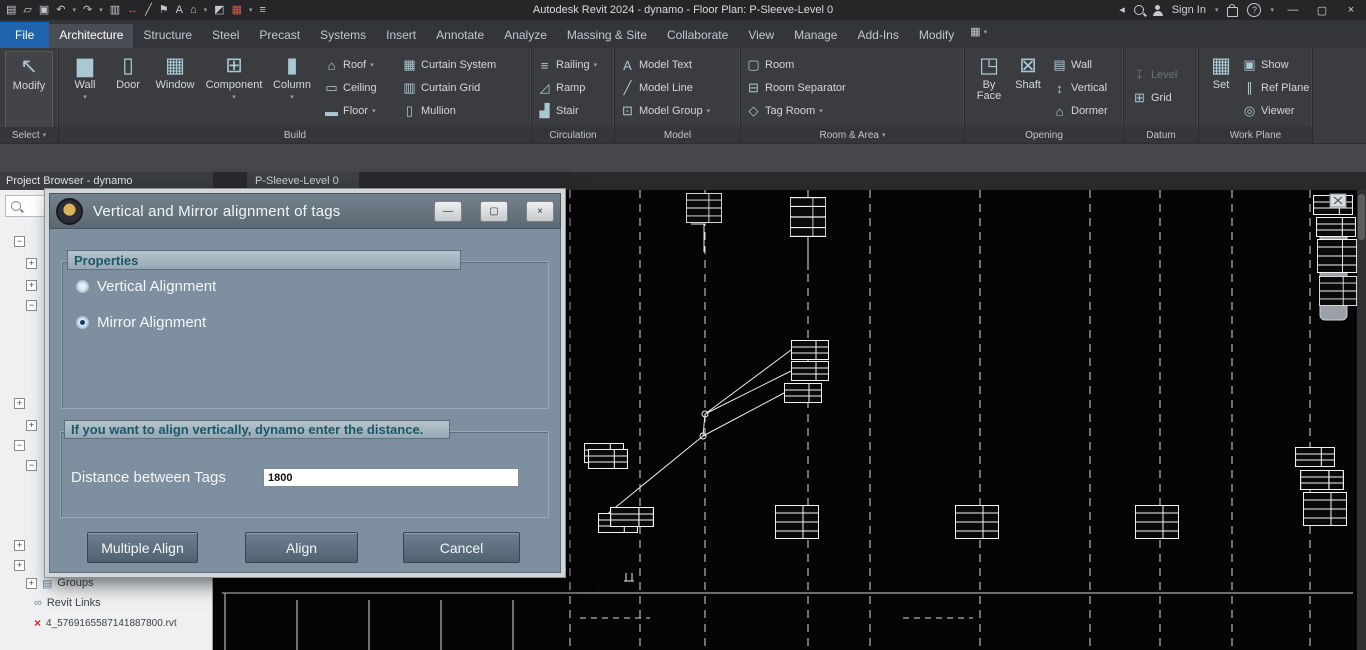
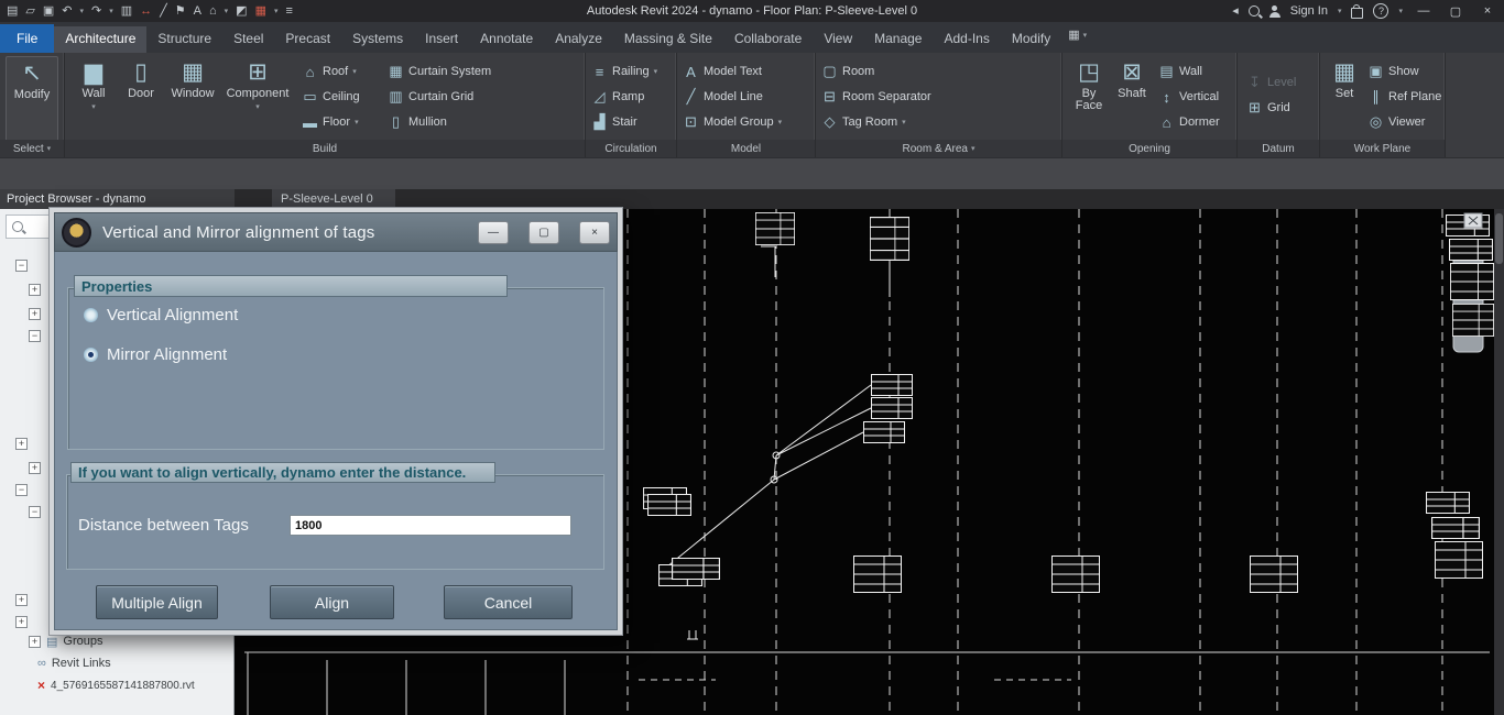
  ▤
  ▱
  ▣
  ↶
  ↷
  ▥
  ↔
  ╱
  ⚑
  A
  ⌂
  ◩
  ▦
  ≡
  Autodesk Revit 2024 - dynamo - Floor Plan: P-Sleeve-Level 0
  ◂
  Sign In
  ?
  —
  ▢
  ×
  File
  Architecture
  Structure
  Steel
  Precast
  Systems
  Insert
  Annotate
  Analyze
  Massing & Site
  Collaborate
  View
  Manage
  Add-Ins
  Modify
  ▦
  ↖
  Modify
  Select
  ▆
  Wall
  ▯
  Door
  ▦
  Window
  ⊞
  Component
- ▮
- Column
  ⌂
  Roof
  ▭
  Ceiling
  ▬
  Floor
  ▦
  Curtain System
  ▥
  Curtain Grid
  ▯
  Mullion
  Build
  ≡
  Railing
  ◿
  Ramp
  ▟
  Stair
  Circulation
  A
  Model Text
  ╱
  Model Line
  ⊡
  Model Group
  Model
  ▢
  Room
  ⊟
  Room Separator
  ◇
  Tag Room
  Room & Area
  ◳
  By Face
  ⊠
  Shaft
  ▤
  Wall
  ↕
  Vertical
  ⌂
  Dormer
  Opening
  ↧
  Level
  ⊞
  Grid
  Datum
  ▦
  Set
  ▣
  Show
  ∥
  Ref Plane
  ◎
  Viewer
  Work Plane
  Project Browser - dynamo
  P-Sleeve-Level 0
  −
  +
  +
  −
  +
  +
  −
  −
  +
  +
  +
  ▤
  Groups
  ∞
  Revit Links
  ×
  4_5769165587141887800.rvt
  Vertical and Mirror alignment of tags
  —
  ▢
  ×
  Properties
  Vertical Alignment
  Mirror Alignment
  If you want to align vertically, dynamo enter the distance.
  Distance between Tags
  1800
  Multiple Align
  Align
  Cancel
